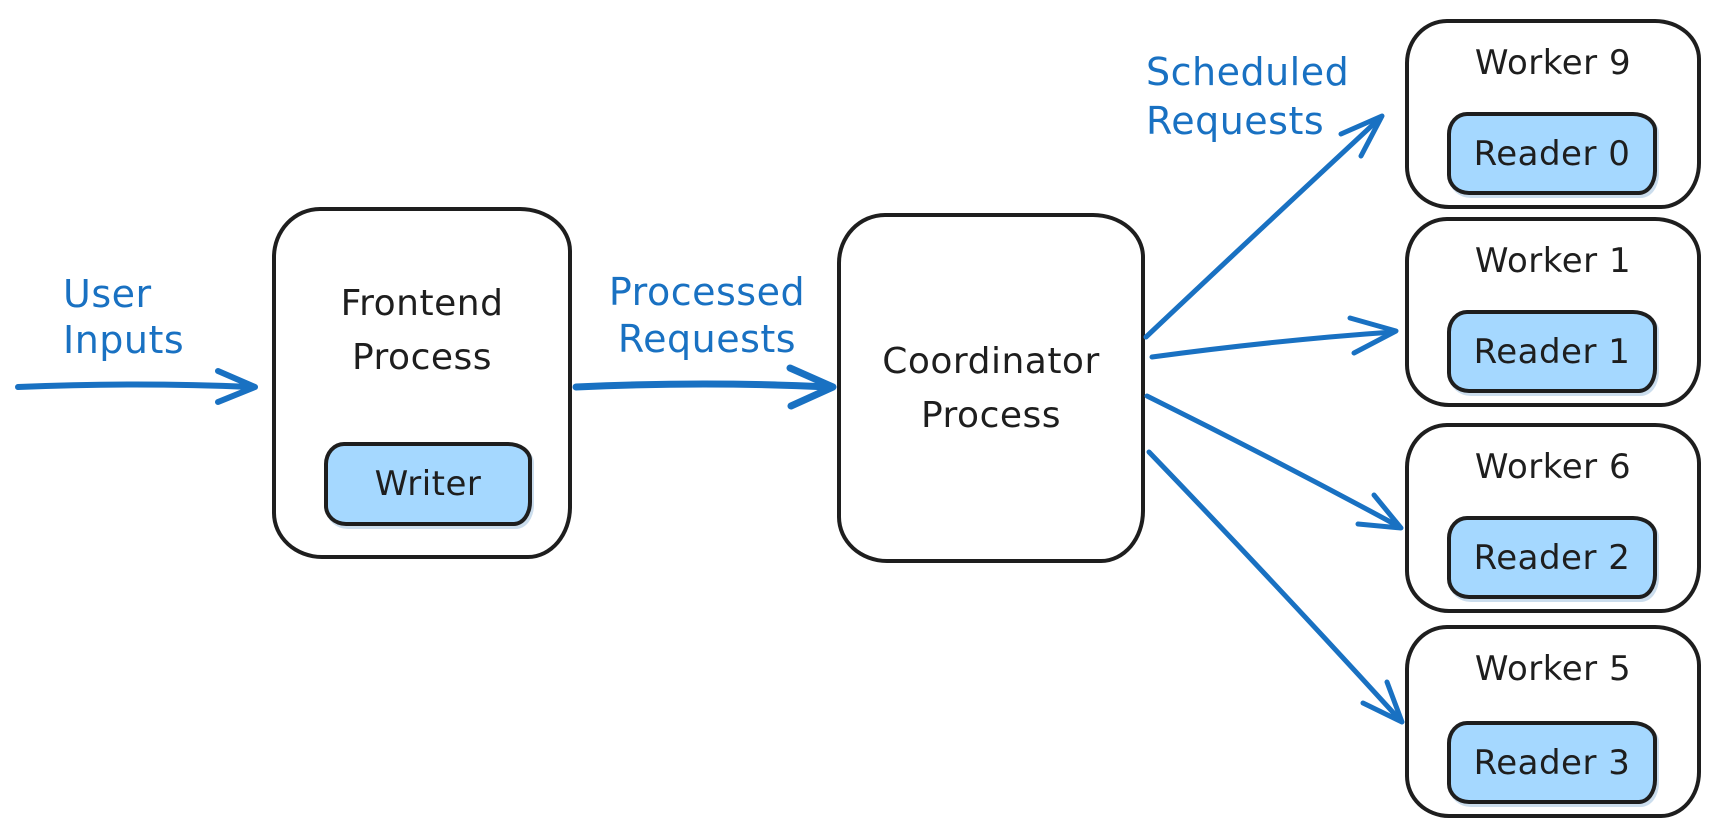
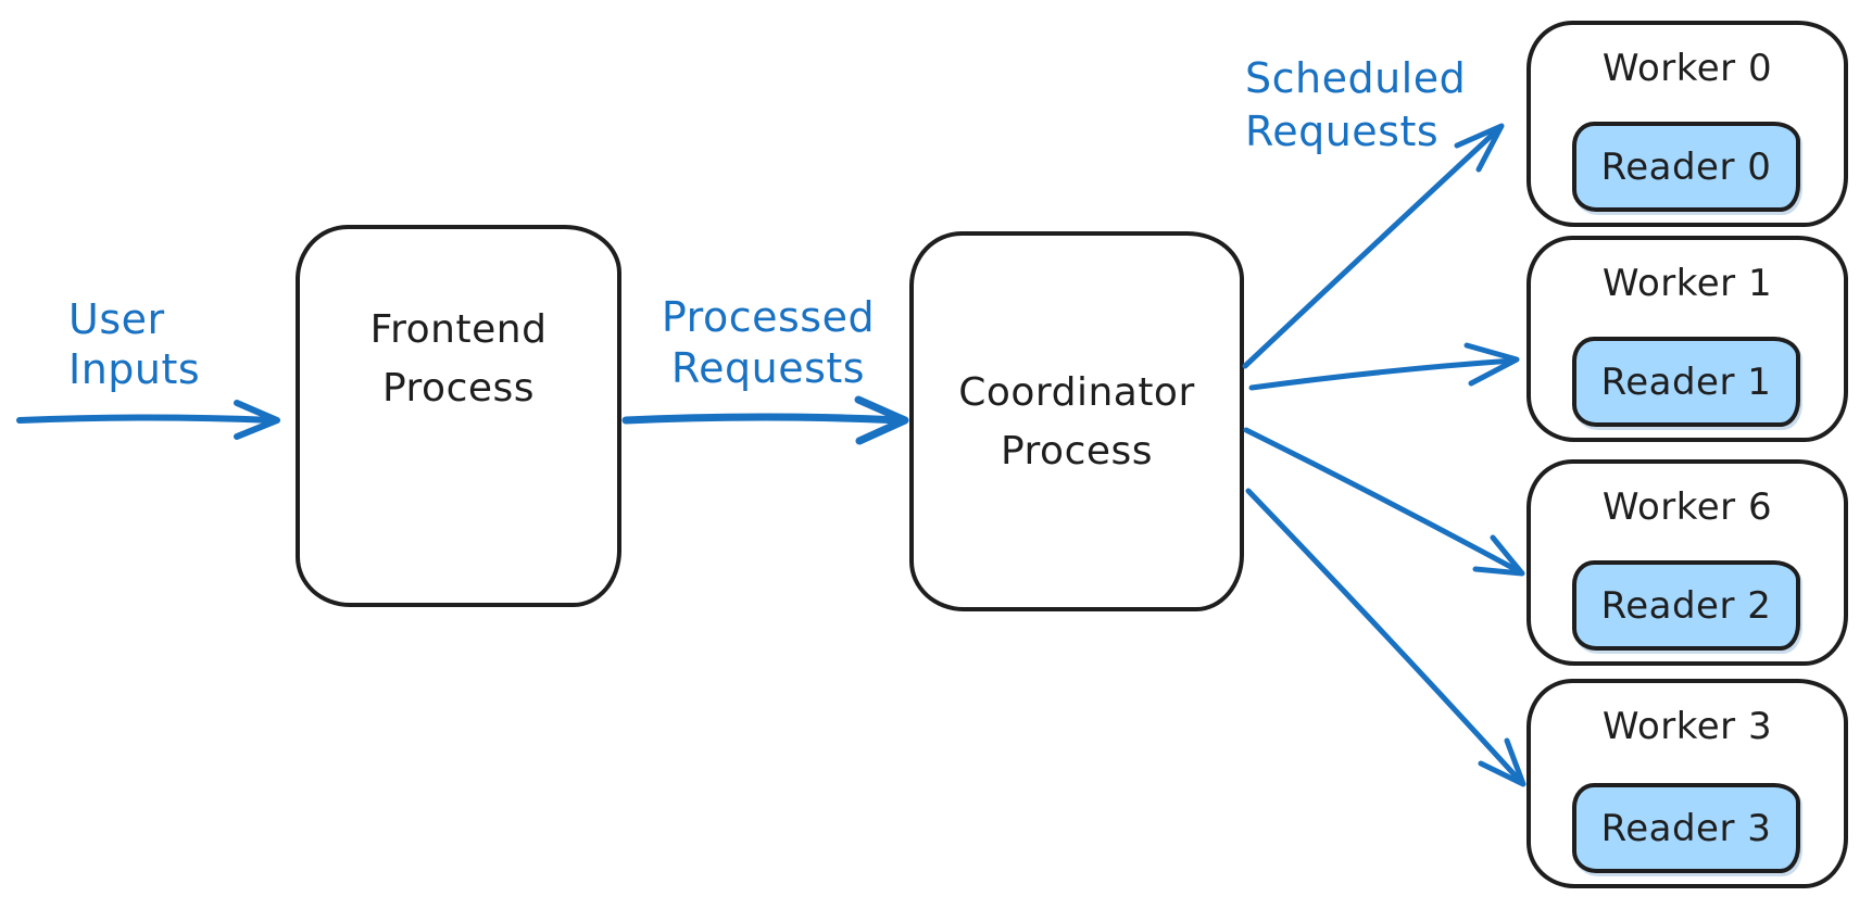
  User
  Inputs
  Frontend
  Process
- Writer
  Processed
  Requests
  Coordinator
  Process
  Scheduled
  Requests
- Worker 9
+ Worker 0
  Reader 0
  Worker 1
  Reader 1
  Worker 6
  Reader 2
- Worker 5
+ Worker 3
  Reader 3
